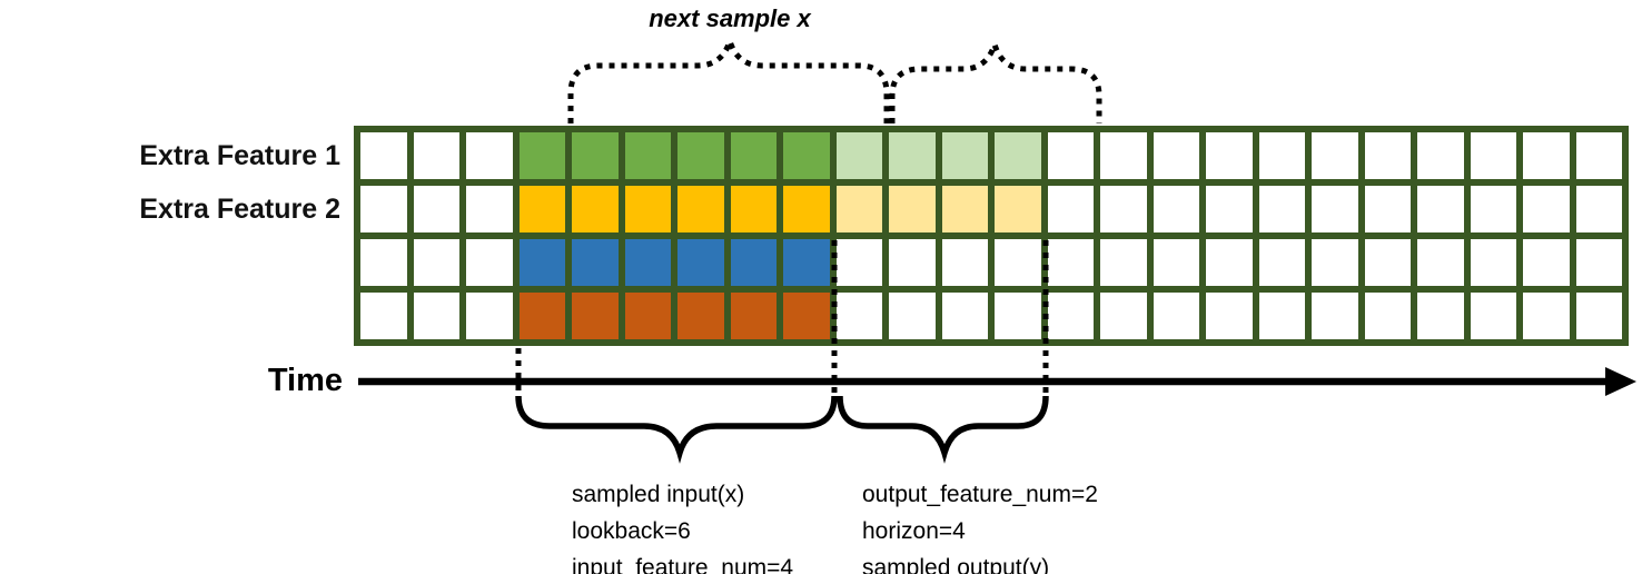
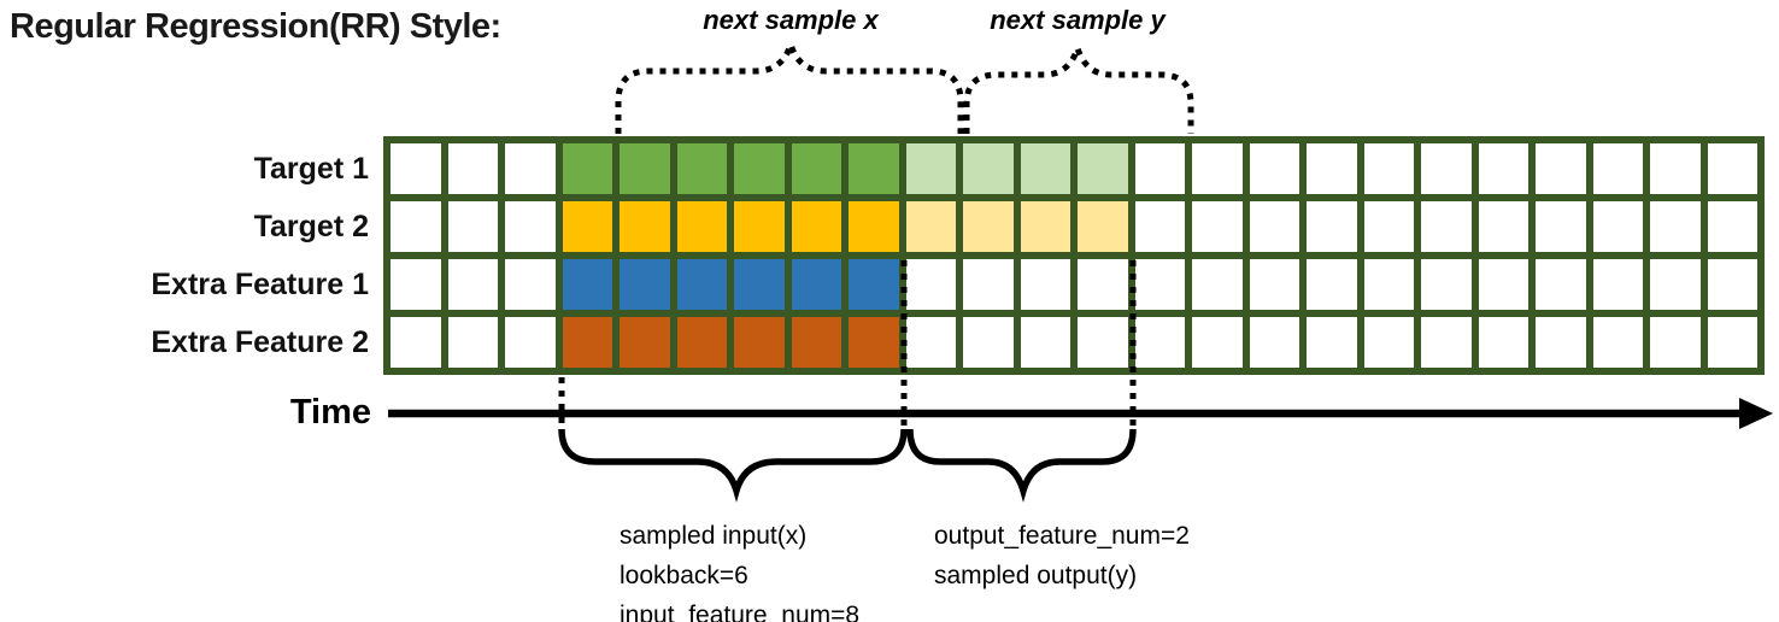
+ Regular Regression(RR) Style:
  next sample x
+ next sample y
+ Target 1
+ Target 2
  Extra Feature 1
  Extra Feature 2
  Time
  sampled input(x)
  lookback=6
- input_feature_num=4
+ input_feature_num=8
  output_feature_num=2
- horizon=4
  sampled output(y)
